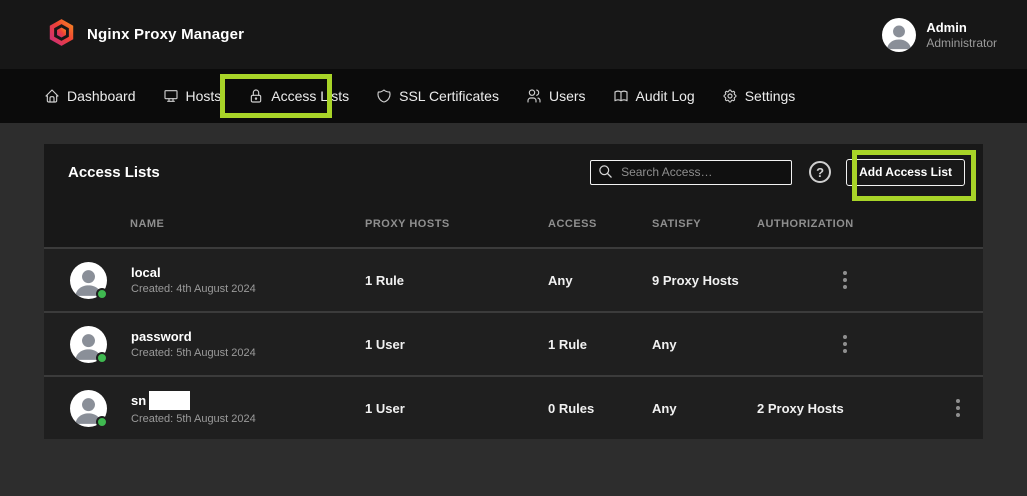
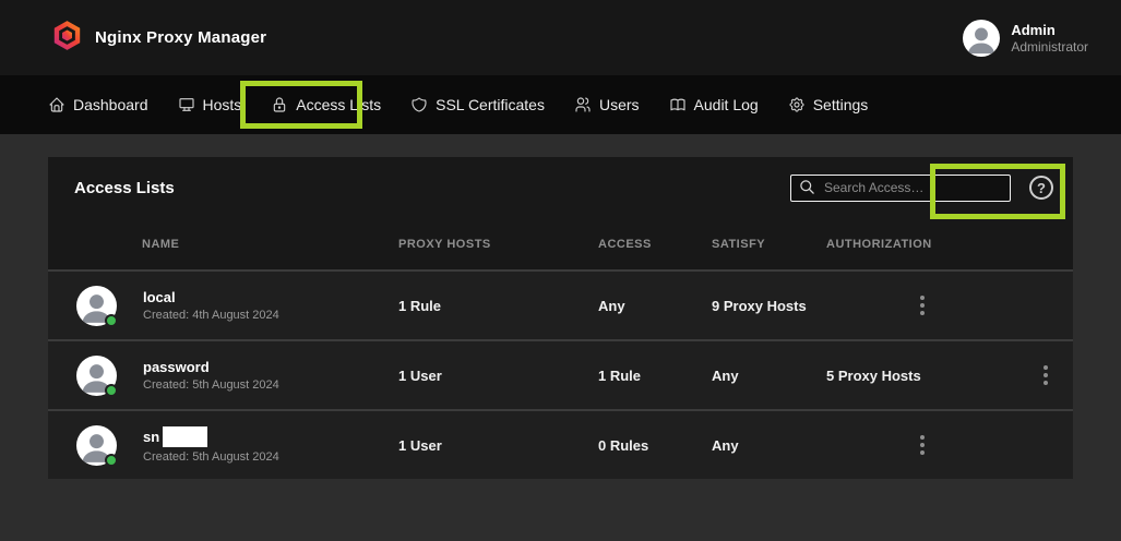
  Nginx Proxy Manager
  Admin
  Administrator
  Dashboard
  Hosts
  Access Lists
  SSL Certificates
  Users
  Audit Log
  Settings
  Access Lists
  Search Access…
  ?
- Add Access List
  NAME
  PROXY HOSTS
  ACCESS
  SATISFY
  AUTHORIZATION
  local
  Created: 4th August 2024
  1 Rule
  Any
  9 Proxy Hosts
  password
  Created: 5th August 2024
  1 User
  1 Rule
  Any
+ 5 Proxy Hosts
  sn
  Created: 5th August 2024
  1 User
  0 Rules
  Any
- 2 Proxy Hosts
